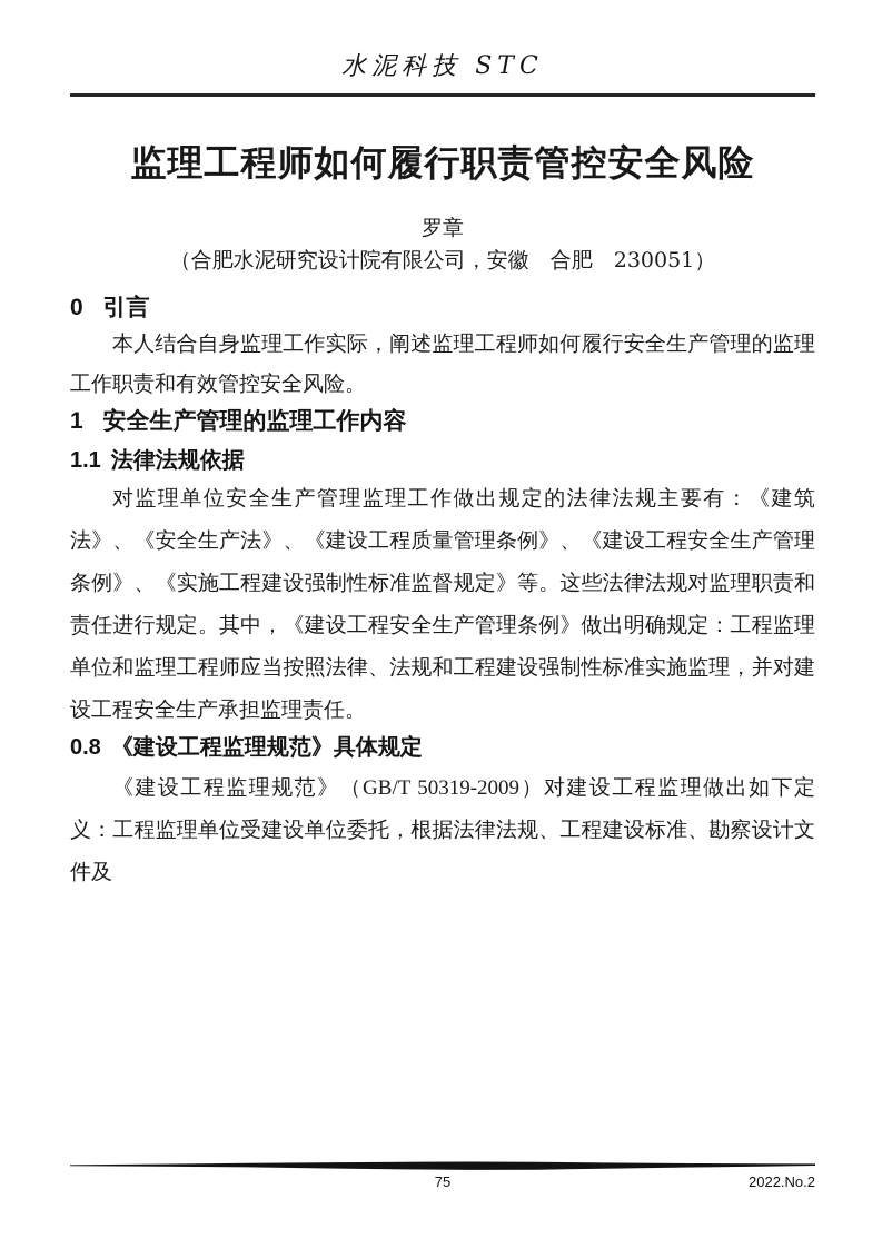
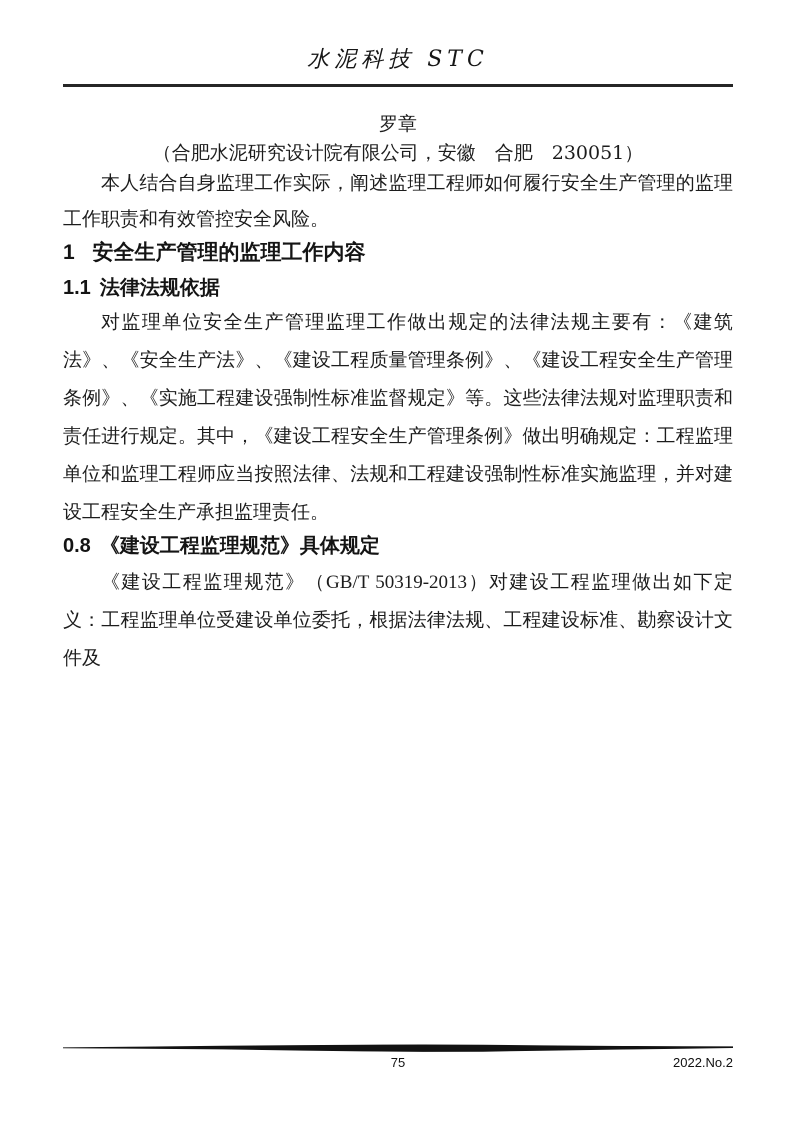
  水泥科技 STC
- 监理工程师如何履行职责管控安全风险
  罗章
  （合肥水泥研究设计院有限公司，安徽 合肥 230051）
- 0 引言
  本人结合自身监理工作实际，阐述监理工程师如何履行安全生产管理的监理工作职责和有效管控安全风险。
  1 安全生产管理的监理工作内容
  1.1 法律法规依据
  对监理单位安全生产管理监理工作做出规定的法律法规主要有：《建筑法》、《安全生产法》、《建设工程质量管理条例》、《建设工程安全生产管理条例》、《实施工程建设强制性标准监督规定》等。这些法律法规对监理职责和责任进行规定。其中，《建设工程安全生产管理条例》做出明确规定：工程监理单位和监理工程师应当按照法律、法规和工程建设强制性标准实施监理，并对建设工程安全生产承担监理责任。
  0.8 《建设工程监理规范》具体规定
- 《建设工程监理规范》（GB/T 50319-2009）对建设工程监理做出如下定义：工程监理单位受建设单位委托，根据法律法规、工程建设标准、勘察设计文件及
+ 《建设工程监理规范》（GB/T 50319-2013）对建设工程监理做出如下定义：工程监理单位受建设单位委托，根据法律法规、工程建设标准、勘察设计文件及
  75
  2022.No.2
